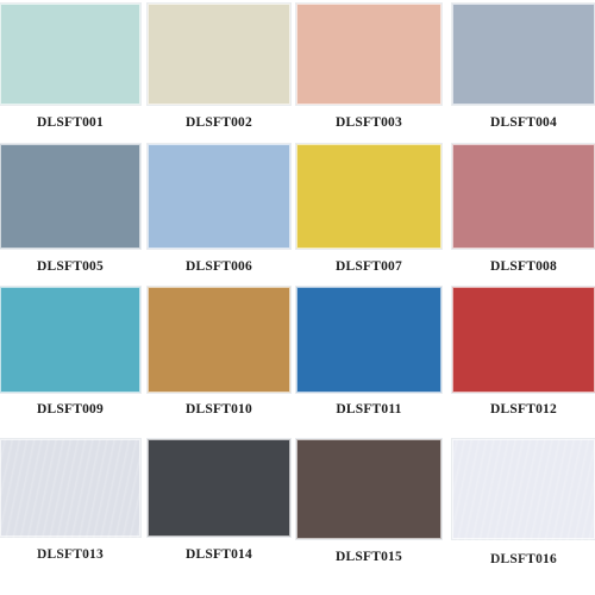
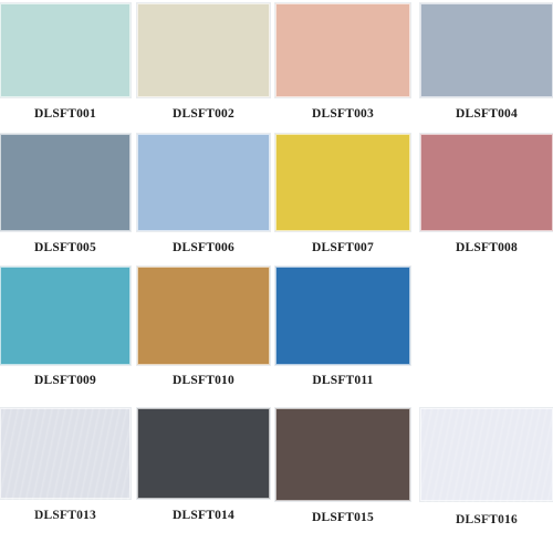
  DLSFT001
  DLSFT002
  DLSFT003
  DLSFT004
  DLSFT005
  DLSFT006
  DLSFT007
  DLSFT008
  DLSFT009
  DLSFT010
  DLSFT011
- DLSFT012
  DLSFT014
  DLSFT015
